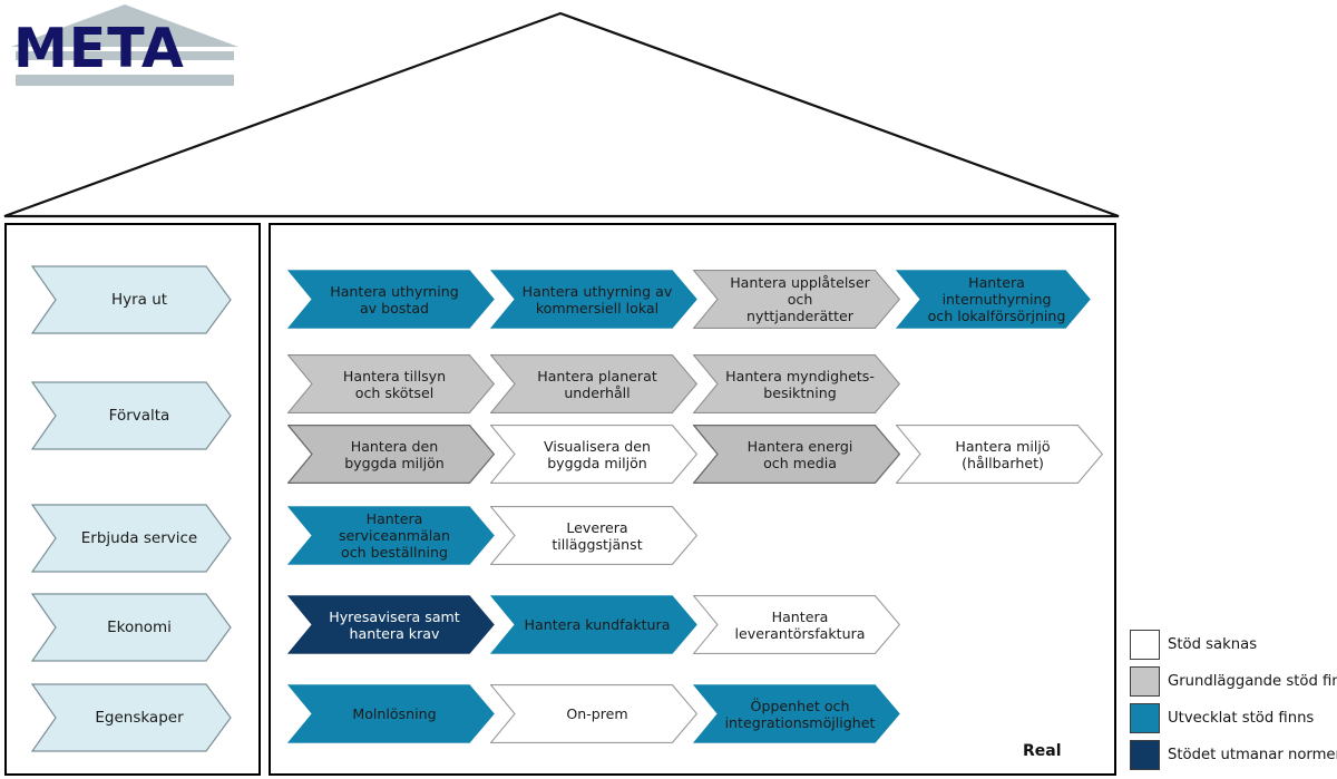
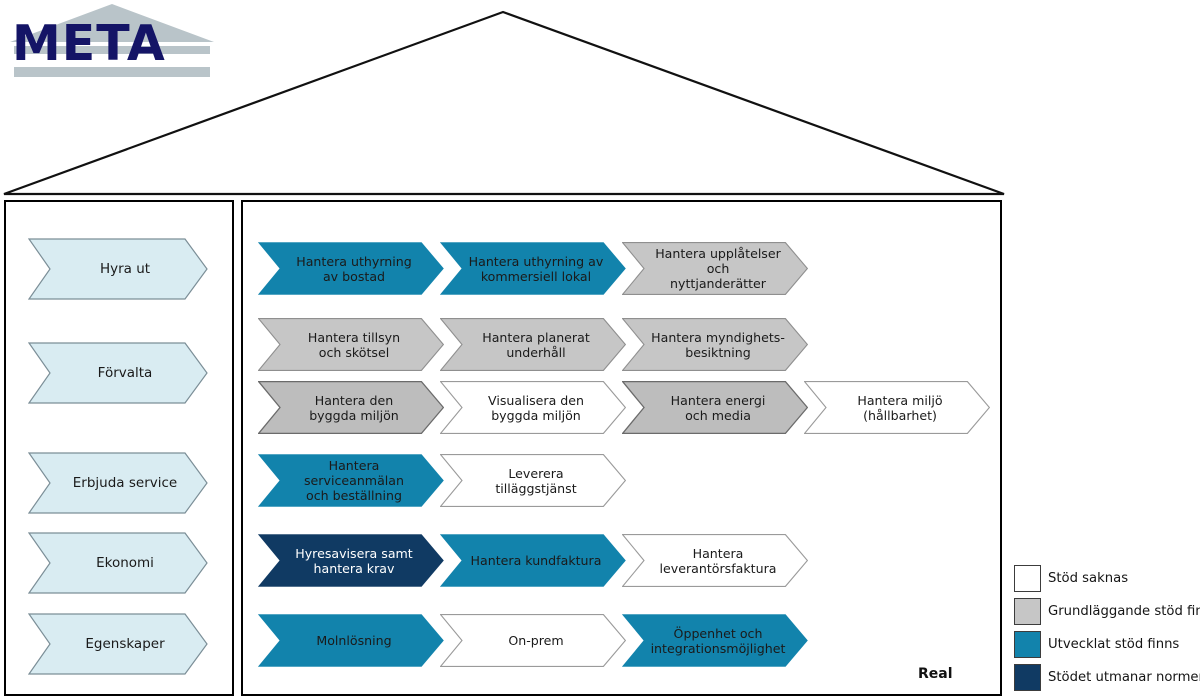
  META
  Real
  Stöd saknas
  Grundläggande stöd fin
  Utvecklat stöd finns
  Stödet utmanar norme
  Hyra ut
  Förvalta
  Erbjuda service
  Ekonomi
  Egenskaper
  Hantera uthyrning
  av bostad
  Hantera uthyrning av
  kommersiell lokal
  Hantera upplåtelser och
  nyttjanderätter
- Hantera internuthyrning
- och lokalförsörjning
  Hantera tillsyn
  och skötsel
  Hantera planerat
  underhåll
  Hantera myndighets-
  besiktning
  Hantera den
  byggda miljön
  Visualisera den
  byggda miljön
  Hantera energi
  och media
  Hantera miljö
  (hållbarhet)
  Hantera serviceanmälan
  och beställning
  Leverera
  tilläggstjänst
  Hyresavisera samt
  hantera krav
  Hantera kundfaktura
  Hantera
  leverantörsfaktura
  Molnlösning
  On-prem
  Öppenhet och
  integrationsmöjlighet
